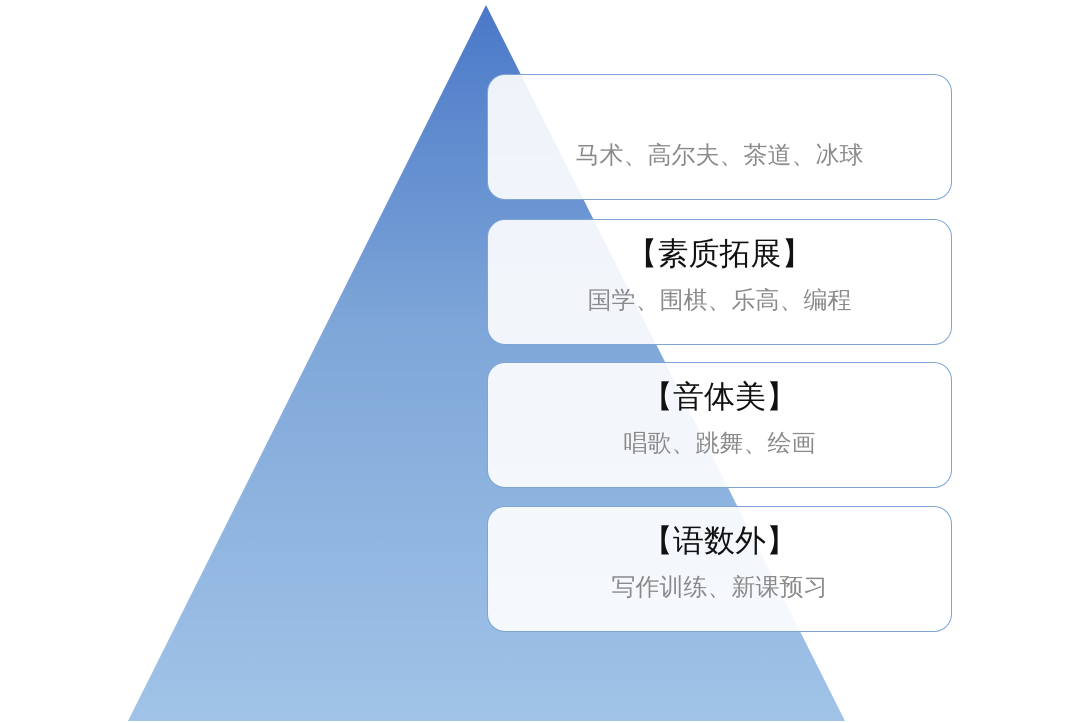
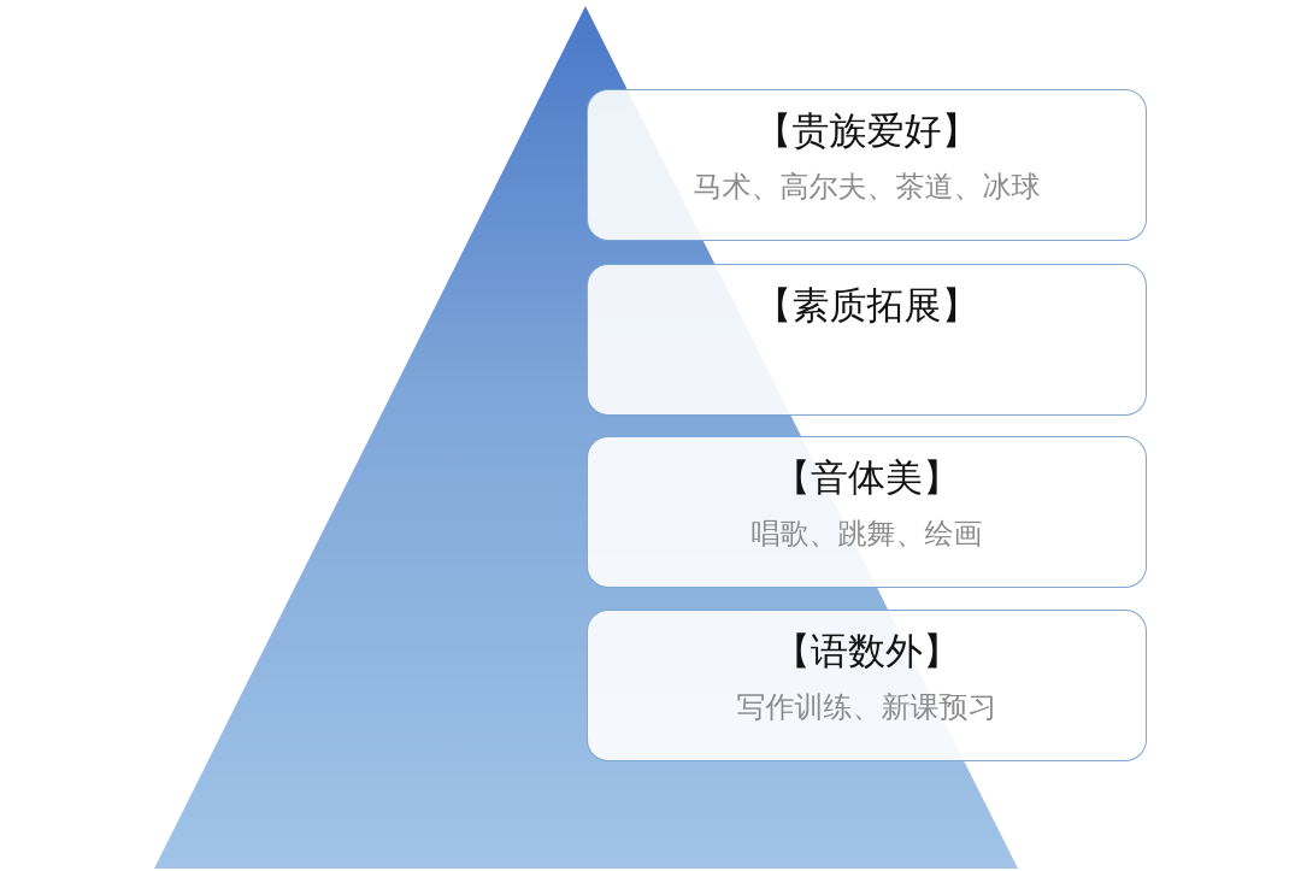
+ 【贵族爱好】
  马术、高尔夫、茶道、冰球
  【素质拓展】
- 国学、围棋、乐高、编程
  【音体美】
  唱歌、跳舞、绘画
  【语数外】
  写作训练、新课预习
